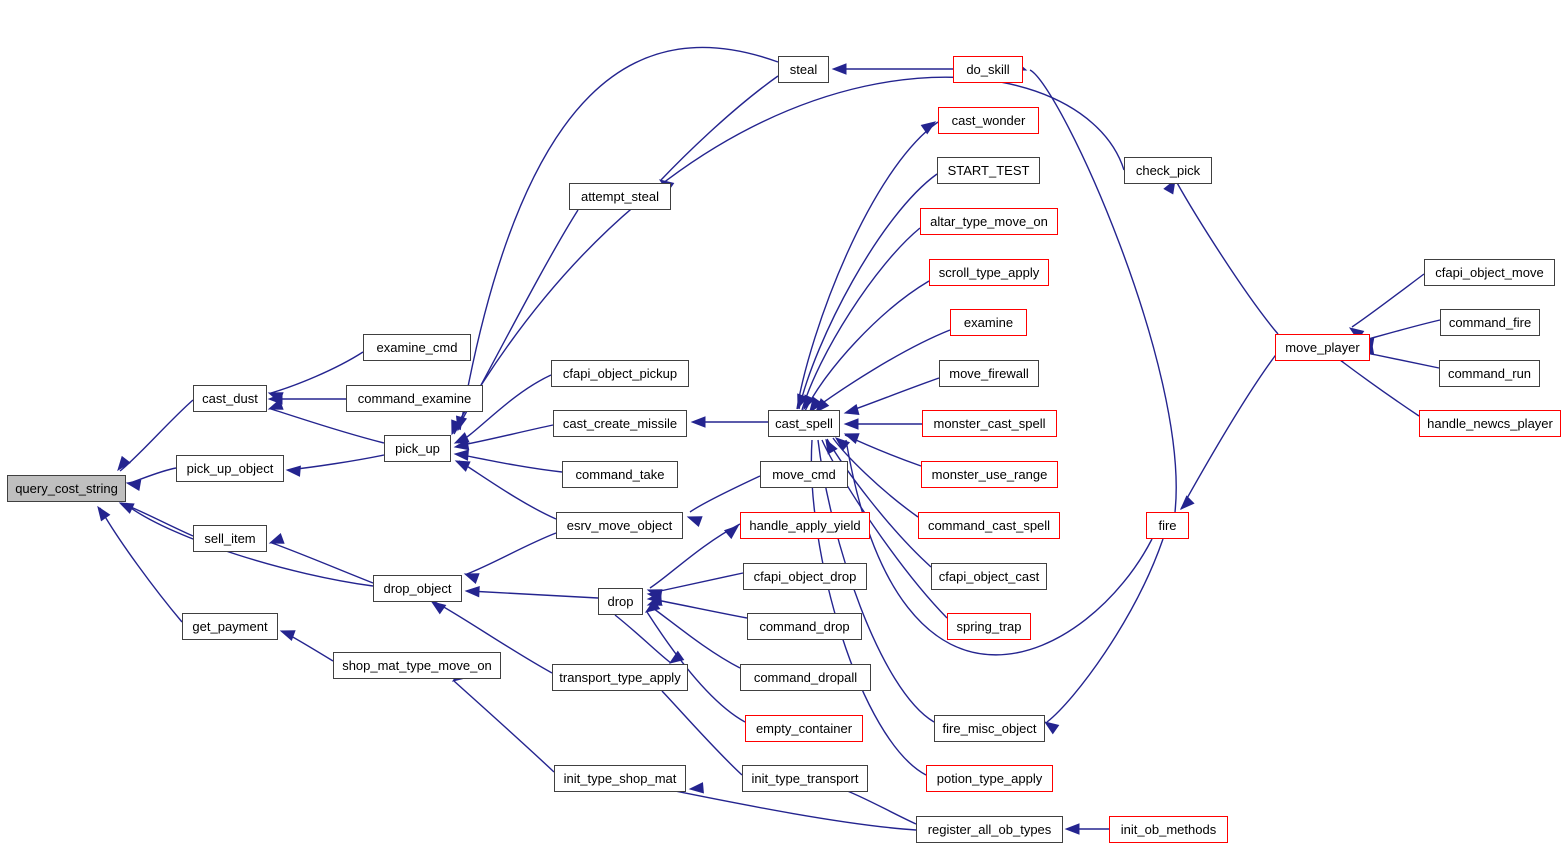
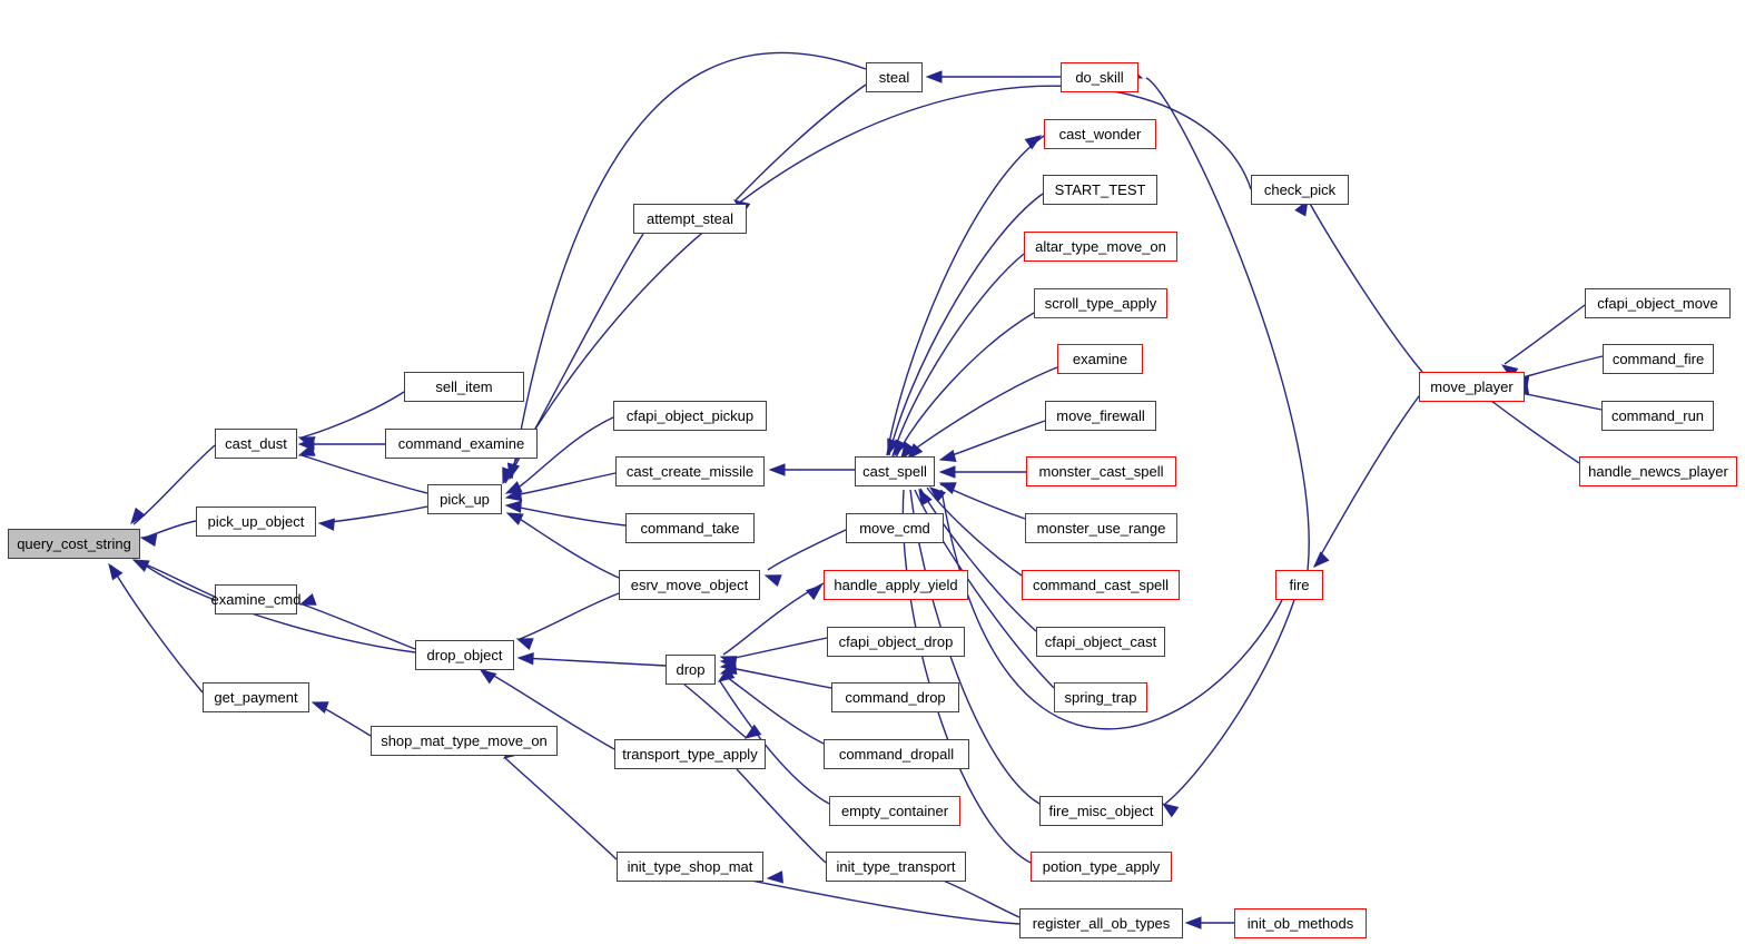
  query_cost_string
  pick_up_object
  cast_dust
- sell_item
+ examine_cmd
  get_payment
- examine_cmd
+ sell_item
  command_examine
  pick_up
  drop_object
  shop_mat_type_move_on
  attempt_steal
  cfapi_object_pickup
  cast_create_missile
  command_take
  esrv_move_object
  transport_type_apply
  init_type_shop_mat
  drop
  steal
  cast_spell
  move_cmd
  handle_apply_yield
  cfapi_object_drop
  command_drop
  command_dropall
  empty_container
  init_type_transport
  do_skill
  cast_wonder
  START_TEST
  altar_type_move_on
  scroll_type_apply
  examine
  move_firewall
  monster_cast_spell
  monster_use_range
  command_cast_spell
  cfapi_object_cast
  spring_trap
  fire_misc_object
  potion_type_apply
  register_all_ob_types
  init_ob_methods
  check_pick
  fire
  move_player
  cfapi_object_move
  command_fire
  command_run
  handle_newcs_player
